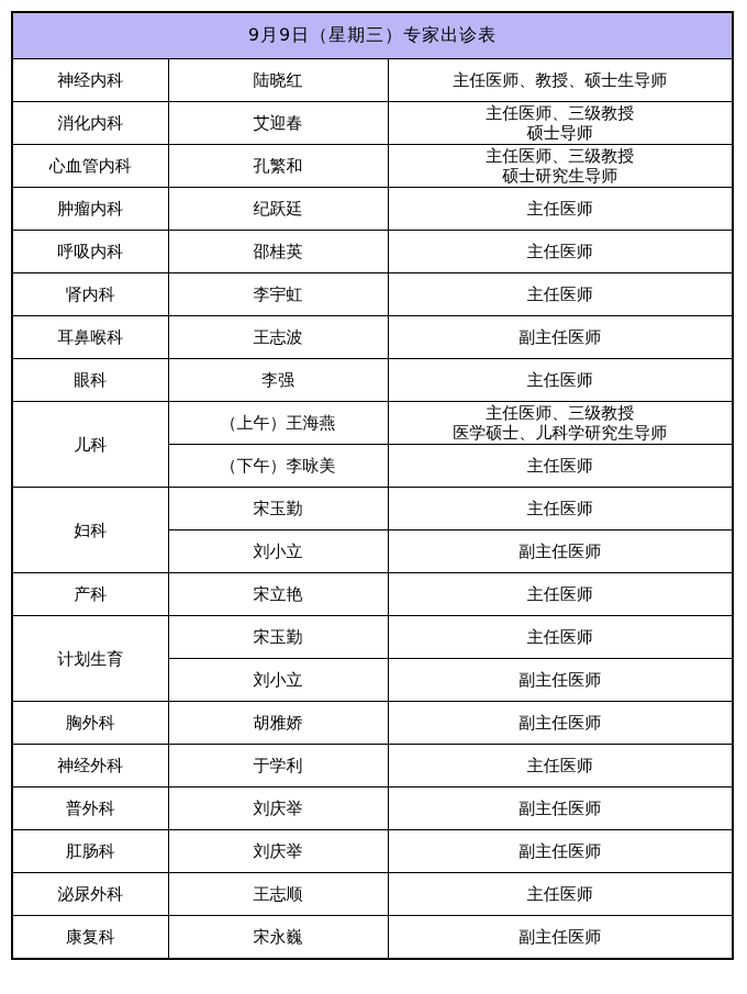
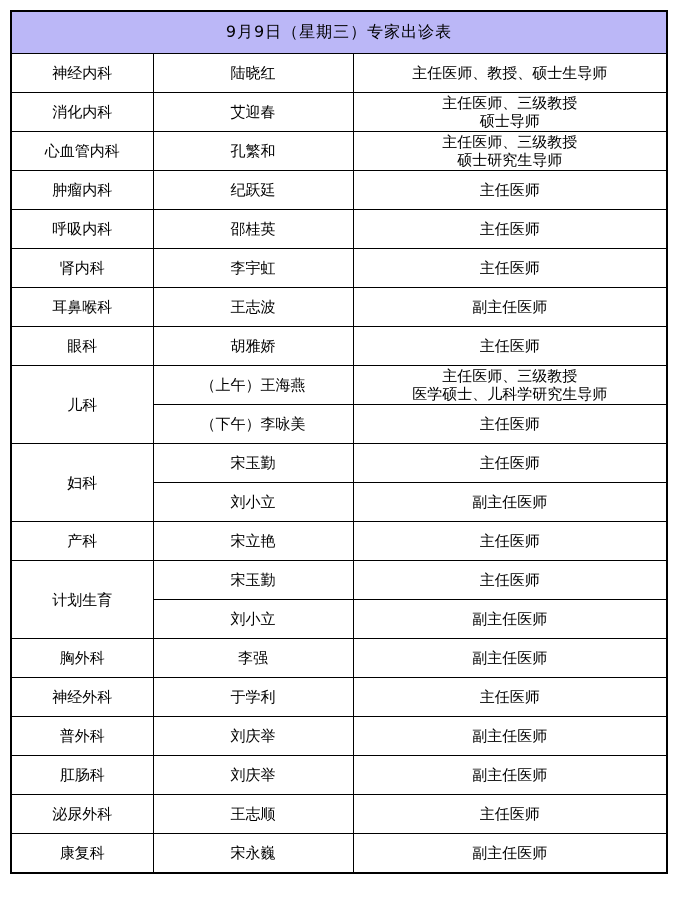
  9月9日（星期三）专家出诊表
  神经内科	陆晓红	主任医师、教授、硕士生导师
  消化内科	艾迎春	主任医师、三级教授硕士导师
  心血管内科	孔繁和	主任医师、三级教授硕士研究生导师
  肿瘤内科	纪跃廷	主任医师
  呼吸内科	邵桂英	主任医师
  肾内科	李宇虹	主任医师
  耳鼻喉科	王志波	副主任医师
- 眼科	李强	主任医师
+ 眼科	胡雅娇	主任医师
  儿科	（上午）王海燕	主任医师、三级教授医学硕士、儿科学研究生导师
  （下午）李咏美	主任医师
  妇科	宋玉勤	主任医师
  刘小立	副主任医师
  产科	宋立艳	主任医师
  计划生育	宋玉勤	主任医师
  刘小立	副主任医师
- 胸外科	胡雅娇	副主任医师
+ 胸外科	李强	副主任医师
  神经外科	于学利	主任医师
  普外科	刘庆举	副主任医师
  肛肠科	刘庆举	副主任医师
  泌尿外科	王志顺	主任医师
  康复科	宋永巍	副主任医师
